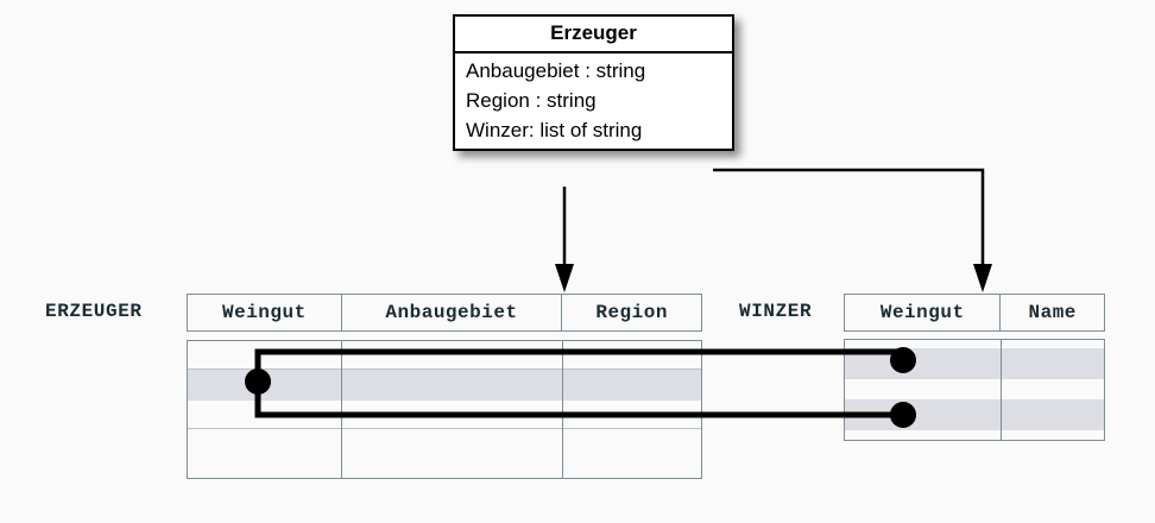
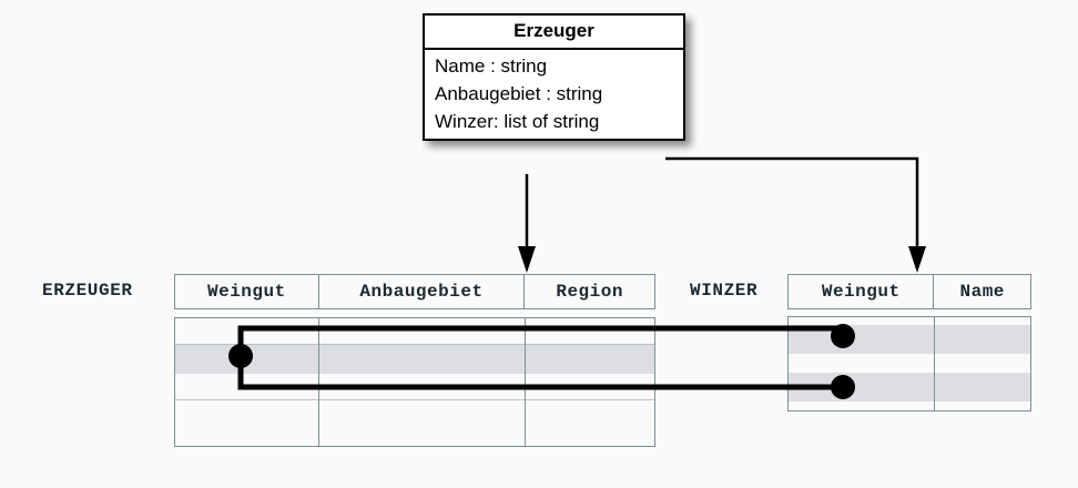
  Erzeuger
+ Name : string
  Anbaugebiet : string
- Region : string
  Winzer: list of string
  ERZEUGER
  Weingut
  Anbaugebiet
  Region
  WINZER
  Weingut
  Name
